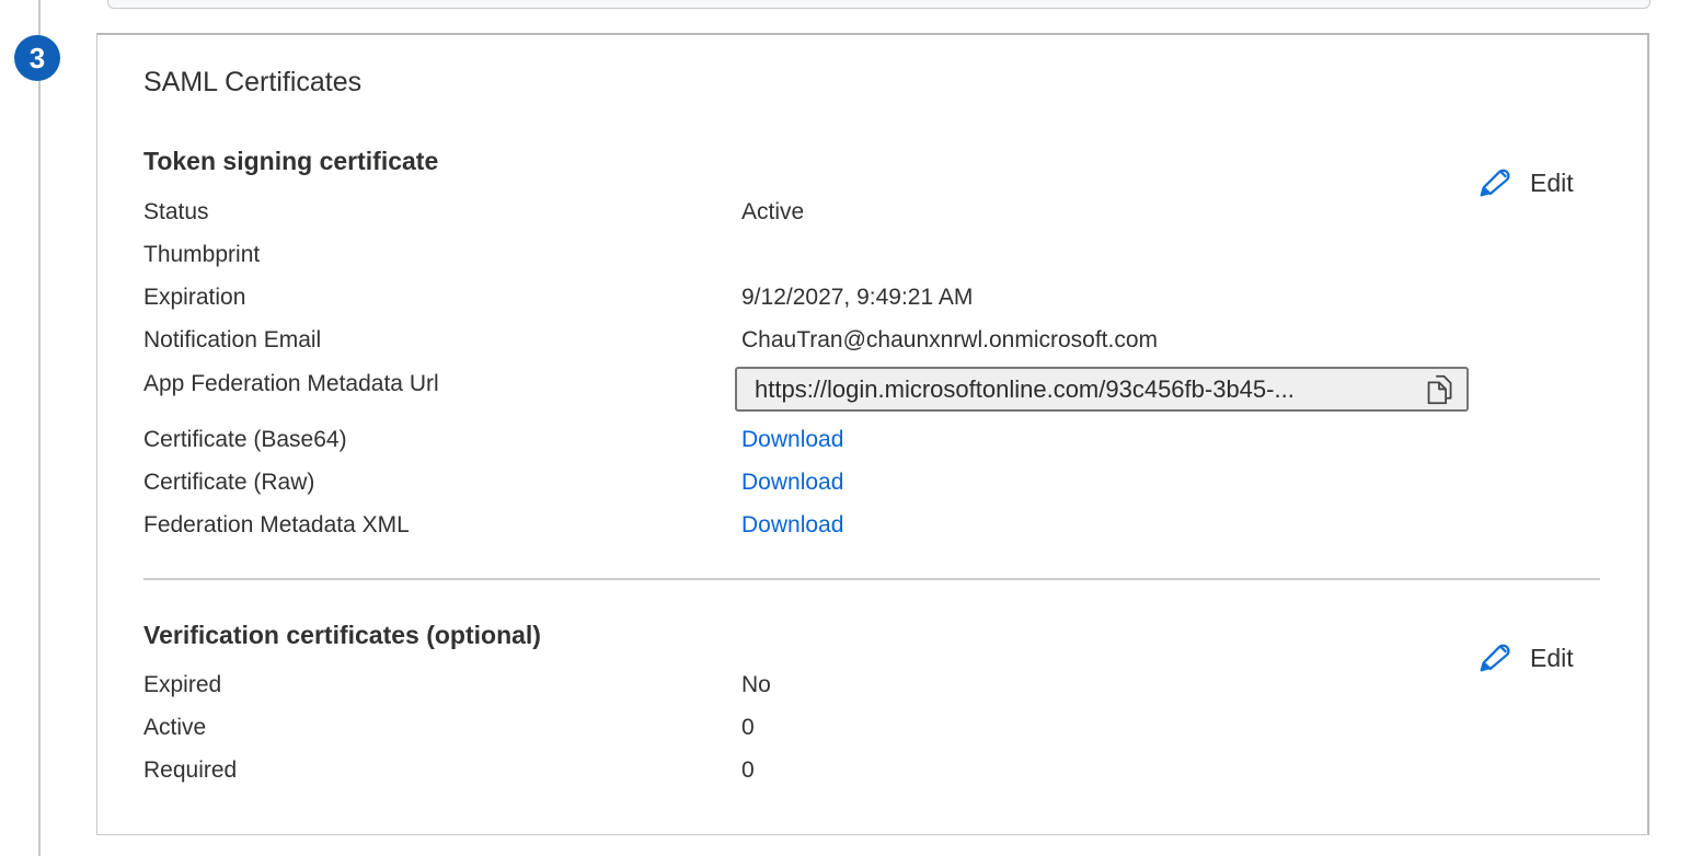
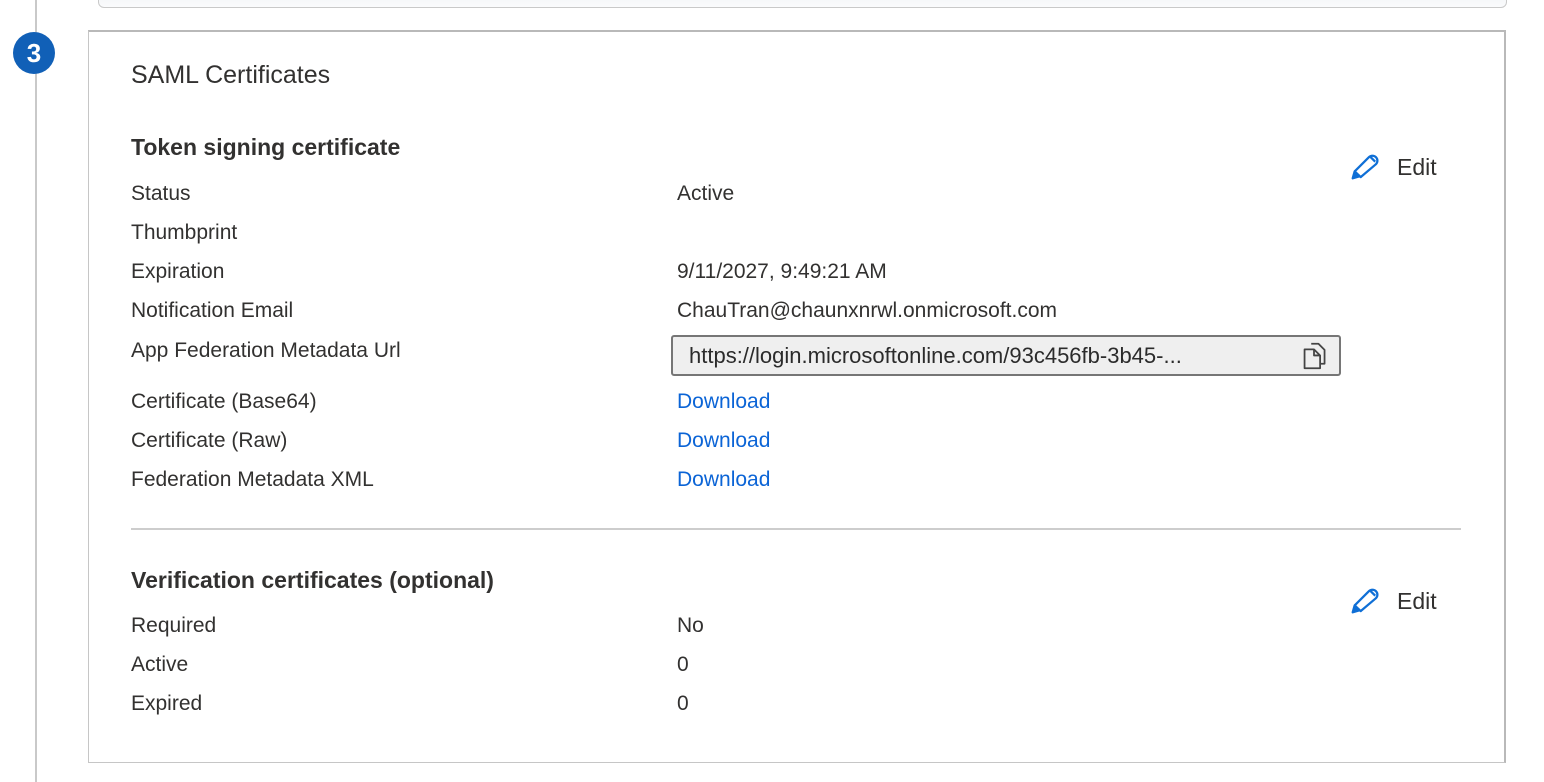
  3
  SAML Certificates
  Token signing certificate
  Edit
  Status
  Active
  Thumbprint
  Expiration
- 9/12/2027, 9:49:21 AM
+ 9/11/2027, 9:49:21 AM
  Notification Email
  ChauTran@chaunxnrwl.onmicrosoft.com
  App Federation Metadata Url
  https://login.microsoftonline.com/93c456fb-3b45-...
  Certificate (Base64)
  Download
  Certificate (Raw)
  Download
  Federation Metadata XML
  Download
  Verification certificates (optional)
  Edit
- Expired
+ Required
  No
  Active
  0
- Required
+ Expired
  0
